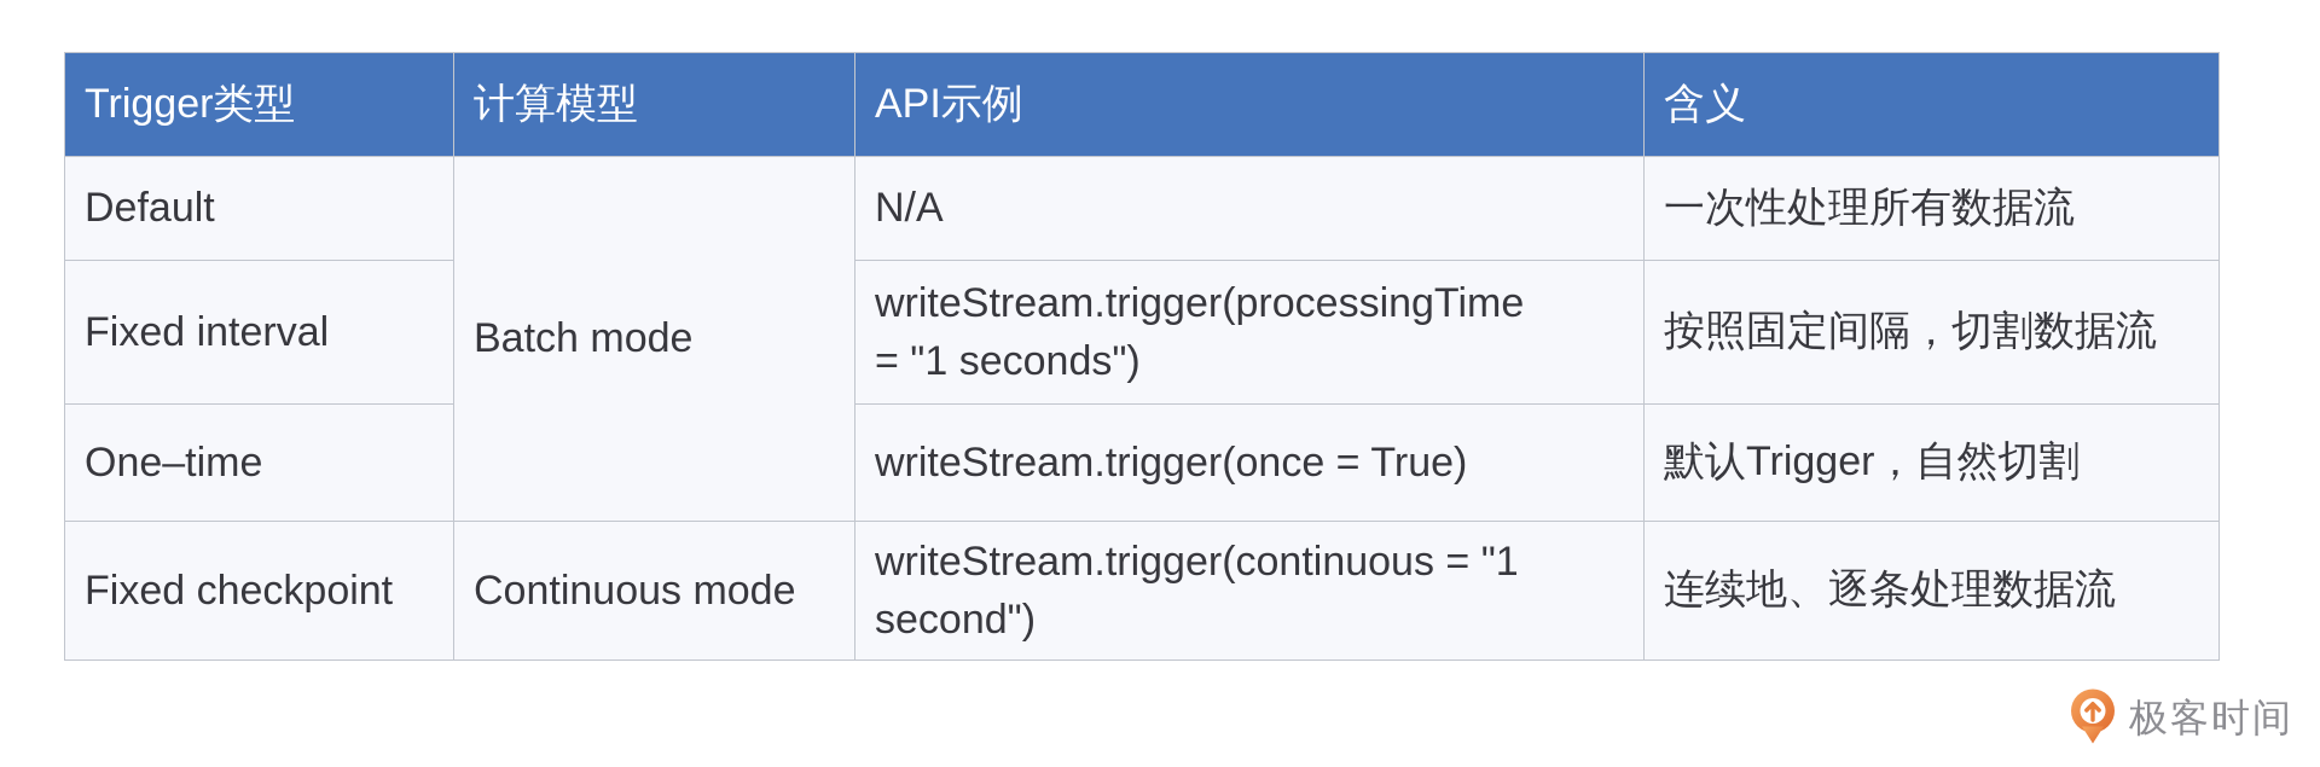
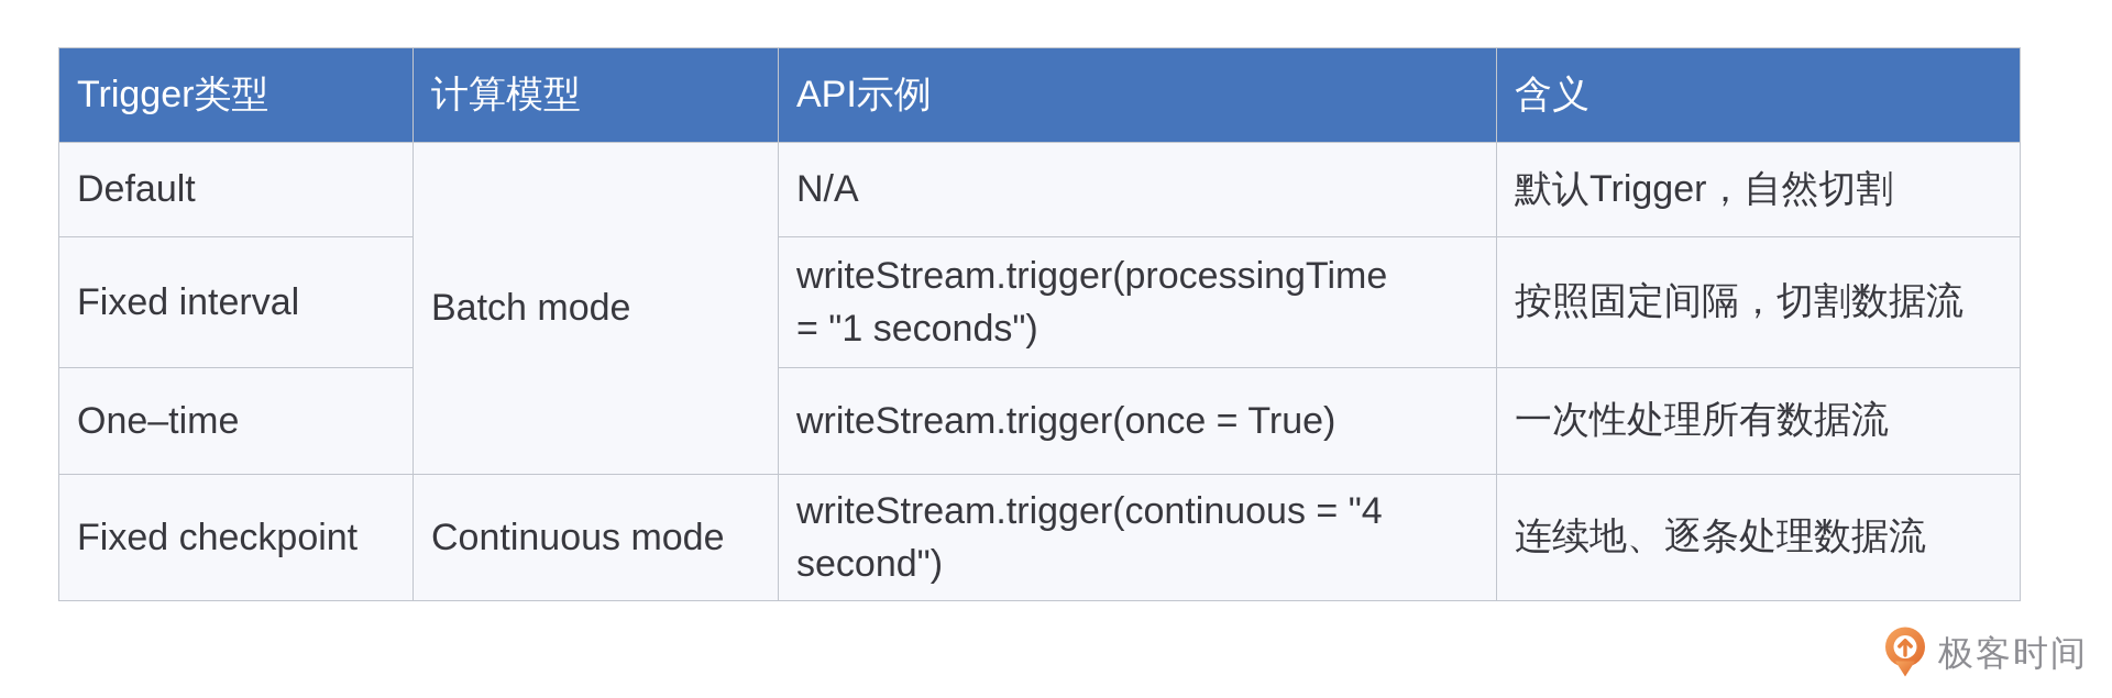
  Trigger类型	计算模型	API示例	含义
- Default	Batch mode	N/A	一次性处理所有数据流
+ Default	Batch mode	N/A	默认Trigger，自然切割
  Fixed interval	writeStream.trigger(processingTime = "1 seconds")	按照固定间隔，切割数据流
- One–time	writeStream.trigger(once = True)	默认Trigger，自然切割
+ One–time	writeStream.trigger(once = True)	一次性处理所有数据流
- Fixed checkpoint	Continuous mode	writeStream.trigger(continuous = "1 second")	连续地、逐条处理数据流
+ Fixed checkpoint	Continuous mode	writeStream.trigger(continuous = "4 second")	连续地、逐条处理数据流
  极客时间
